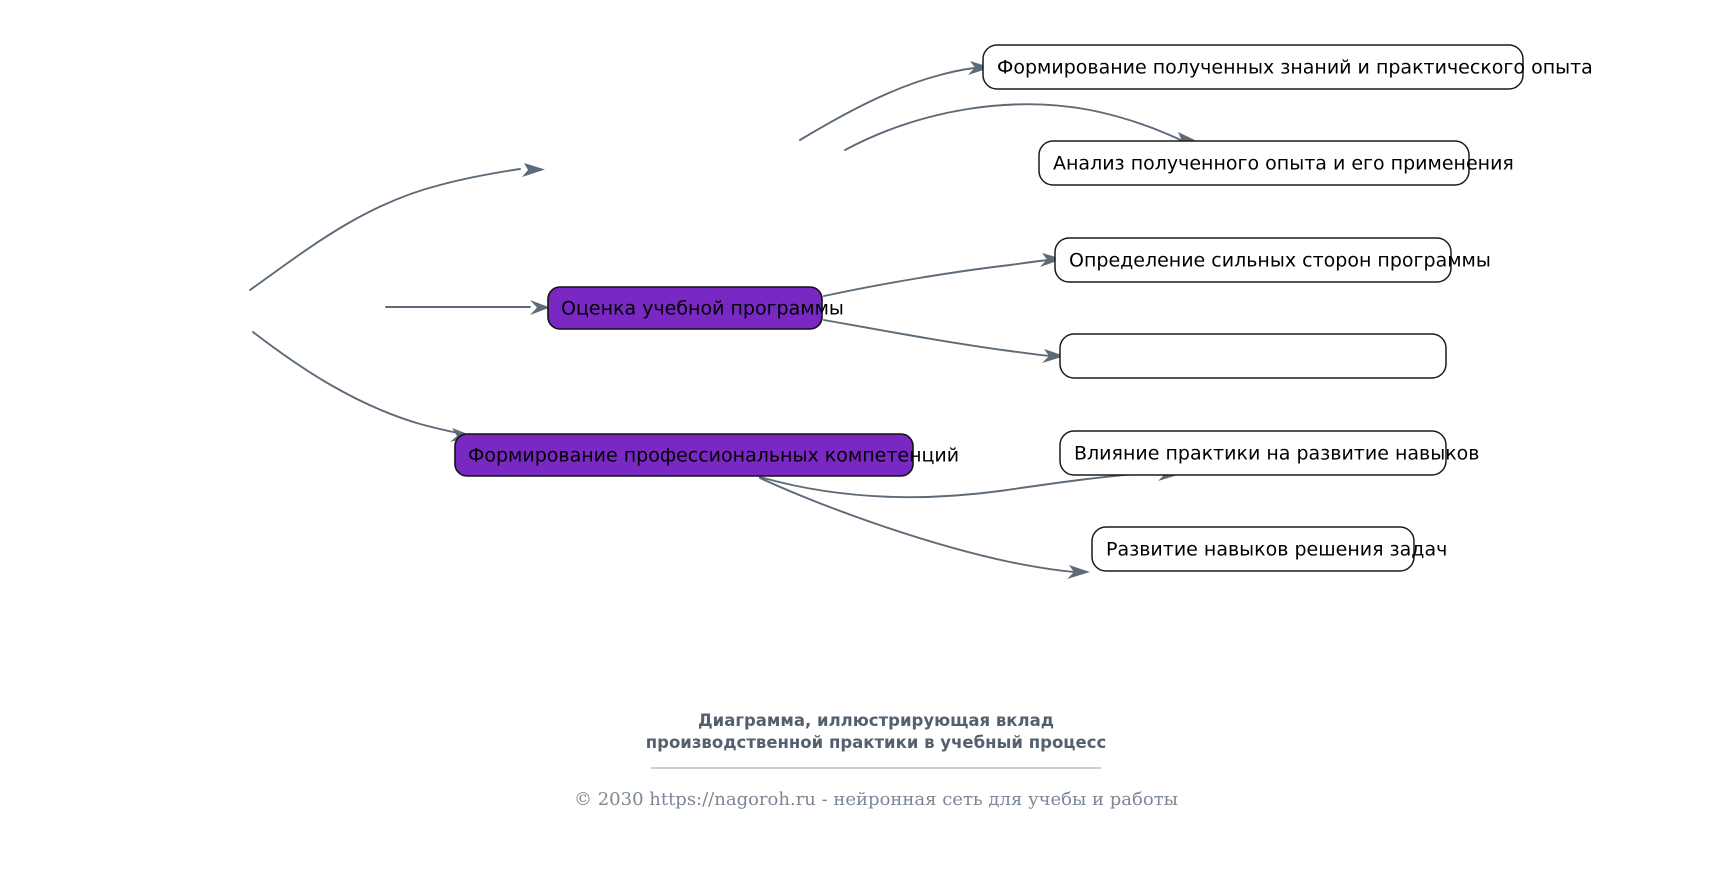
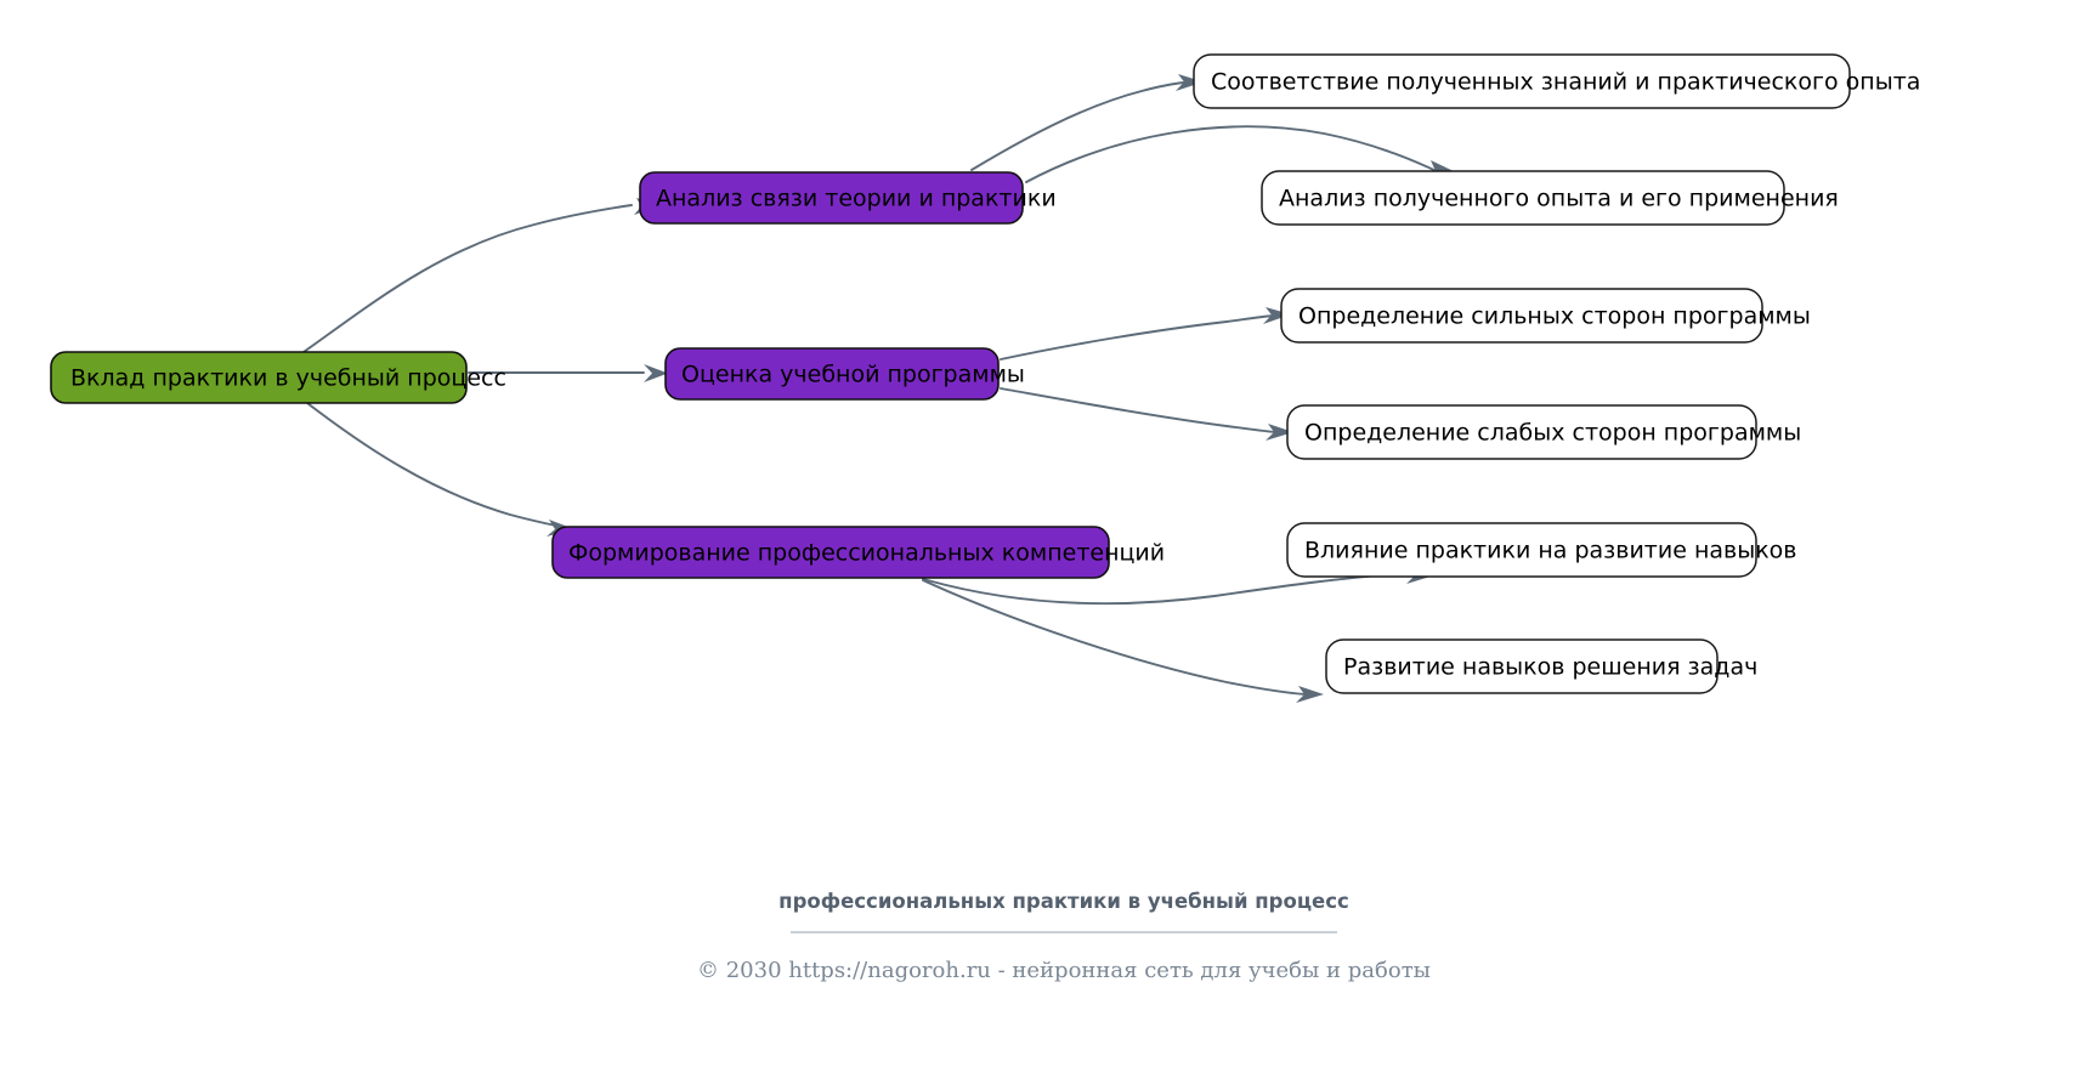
+ Вклад практики в учебный процесс
+ Анализ связи теории и практики
  Оценка учебной программы
  Формирование профессиональных компетенций
- Формирование полученных знаний и практического опыта
+ Соответствие полученных знаний и практического опыта
  Анализ полученного опыта и его применения
  Определение сильных сторон программы
+ Определение слабых сторон программы
  Влияние практики на развитие навыков
  Развитие навыков решения задач
- Диаграмма, иллюстрирующая вклад
- производственной практики в учебный процесс
+ профессиональных практики в учебный процесс
  © 2030 https://nagoroh.ru - нейронная сеть для учебы и работы
